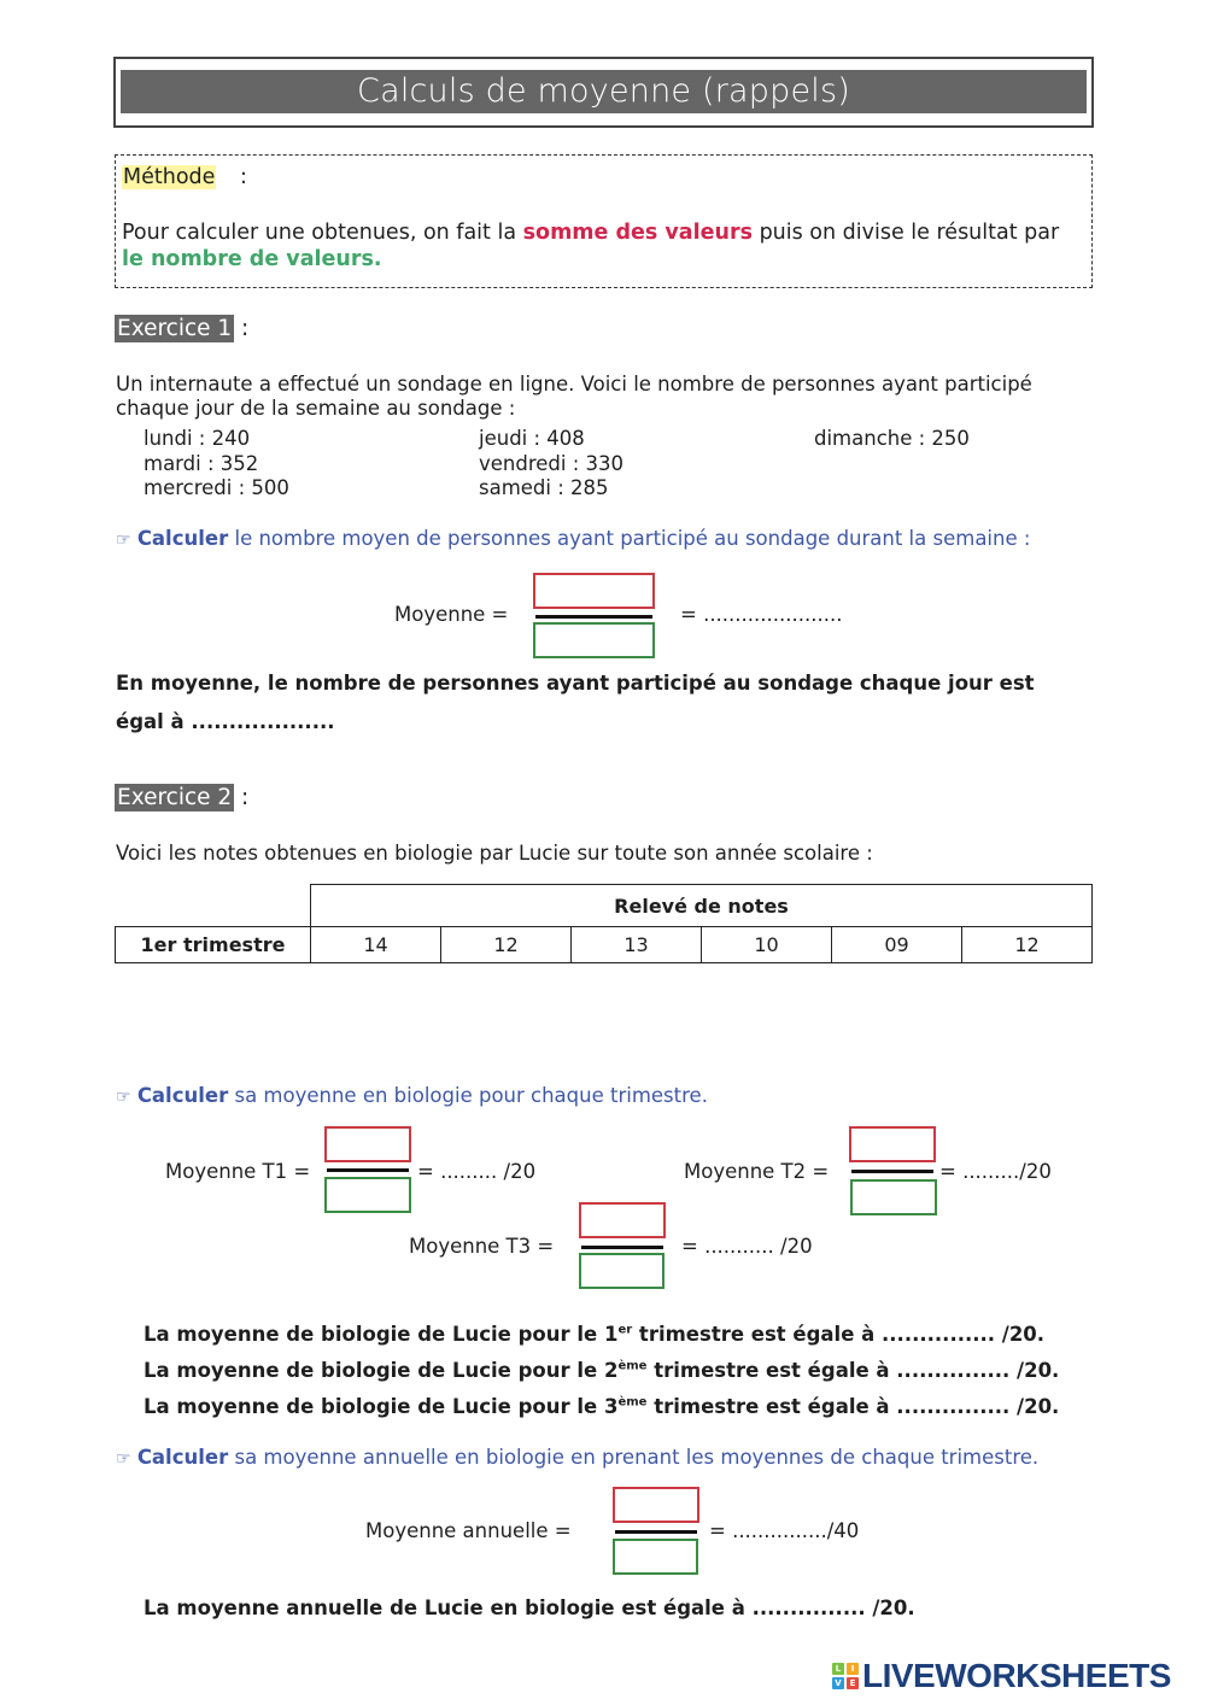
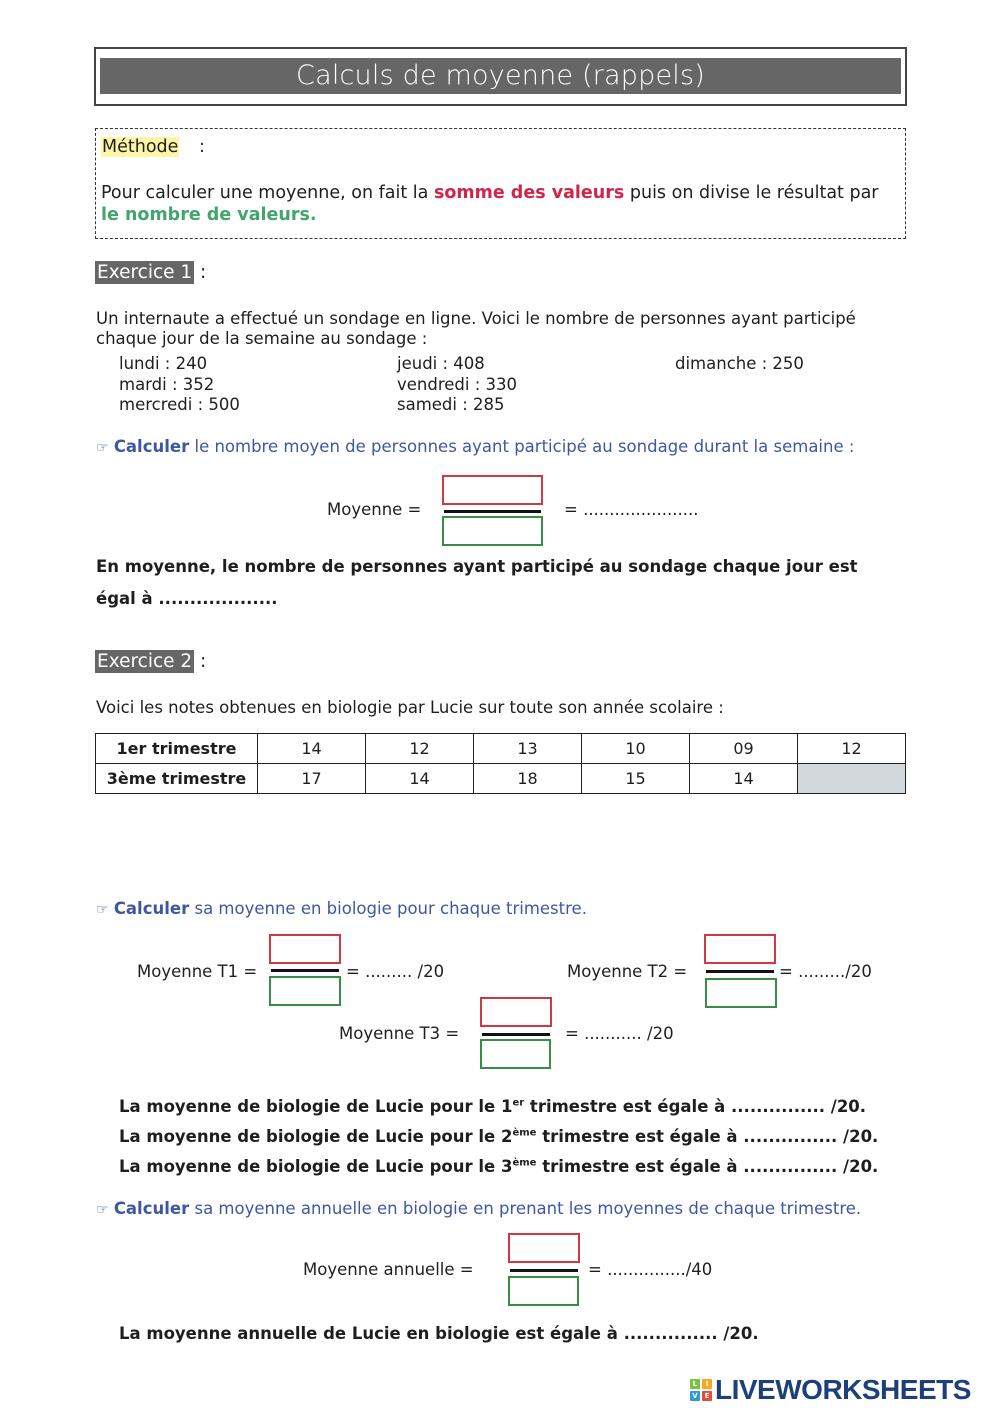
  Calculs de moyenne (rappels)
  Méthode
  :
- Pour calculer une obtenues, on fait la somme des valeurs puis on divise le résultat par le nombre de valeurs.
+ Pour calculer une moyenne, on fait la somme des valeurs puis on divise le résultat par le nombre de valeurs.
  Exercice 1 :
  Un internaute a effectué un sondage en ligne. Voici le nombre de personnes ayant participé chaque jour de la semaine au sondage :
  lundi : 240
  mardi : 352
  mercredi : 500
  jeudi : 408
  vendredi : 330
  samedi : 285
  dimanche : 250
  ☞ Calculer le nombre moyen de personnes ayant participé au sondage durant la semaine :
  Moyenne =
  = ......................
  En moyenne, le nombre de personnes ayant participé au sondage chaque jour est
  égal à ...................
  Exercice 2 :
  Voici les notes obtenues en biologie par Lucie sur toute son année scolaire :
- 	Relevé de notes
  1er trimestre	14	12	13	10	09	12
+ 3ème trimestre	17	14	18	15	14
  ☞ Calculer sa moyenne en biologie pour chaque trimestre.
  Moyenne T1 =
  = ......... /20
  Moyenne T2 =
  = ........./20
  Moyenne T3 =
  = ........... /20
  La moyenne de biologie de Lucie pour le 1er trimestre est égale à ............... /20.
  La moyenne de biologie de Lucie pour le 2ème trimestre est égale à ............... /20.
  La moyenne de biologie de Lucie pour le 3ème trimestre est égale à ............... /20.
  ☞ Calculer sa moyenne annuelle en biologie en prenant les moyennes de chaque trimestre.
  Moyenne annuelle =
  = .............../40
  La moyenne annuelle de Lucie en biologie est égale à ............... /20.
  L
  I
  V
  E
  LIVEWORKSHEETS
